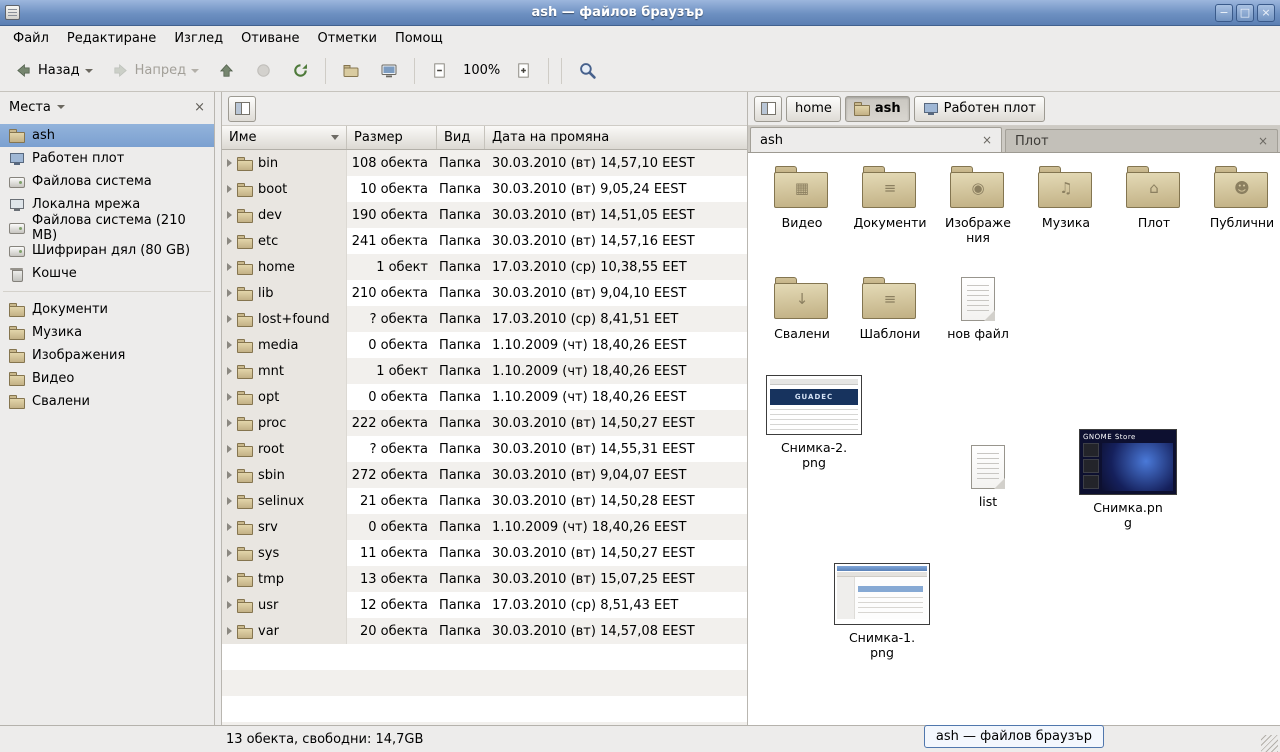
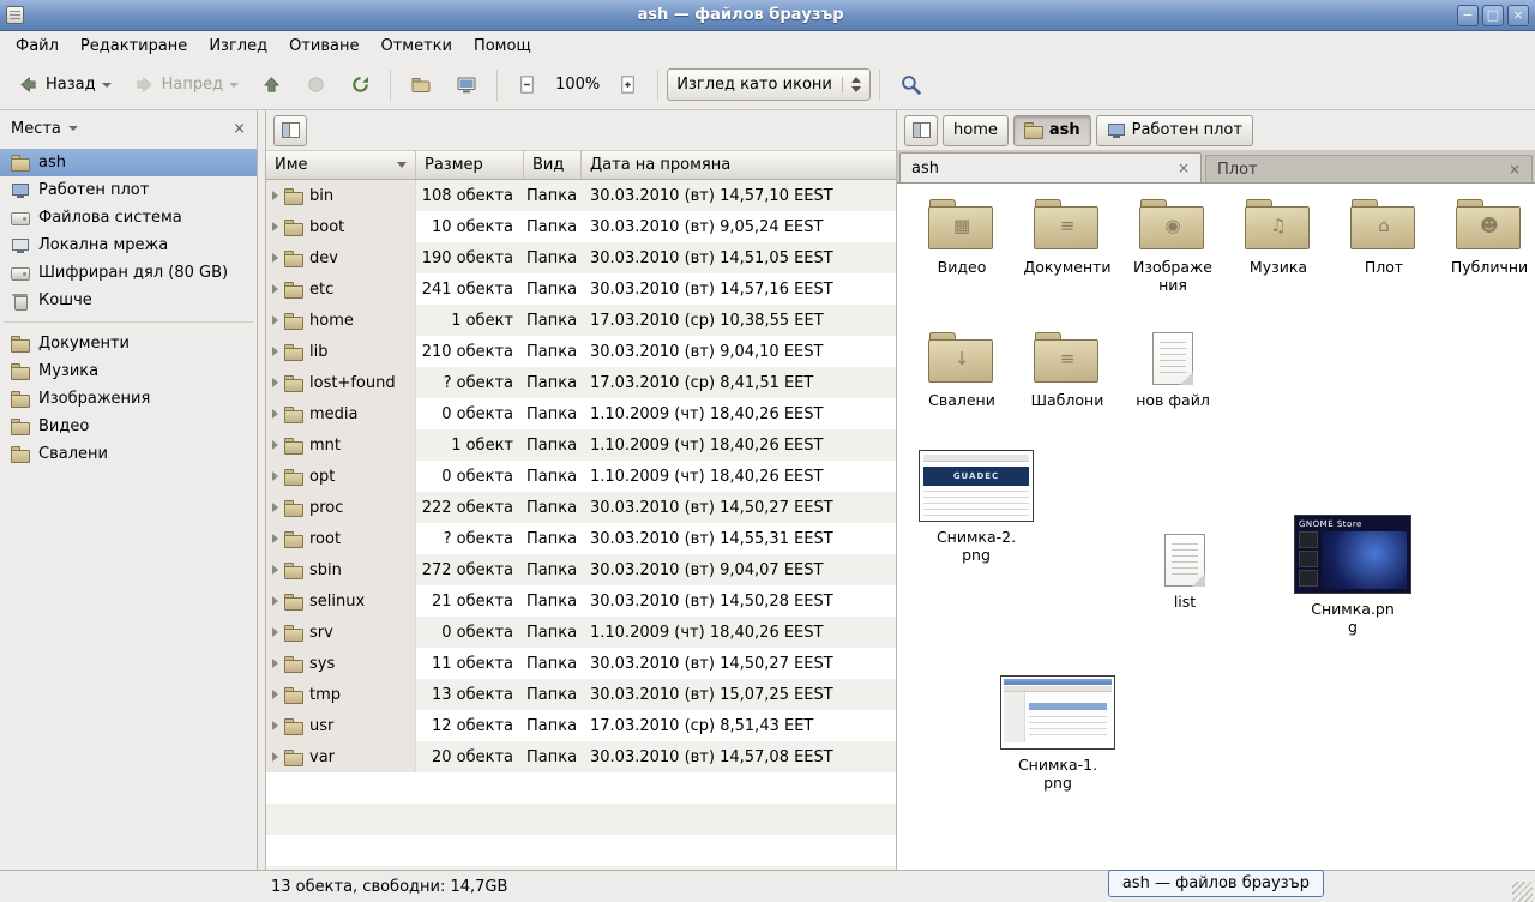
  ash — файлов браузър
  −
  □
  ×
  Файл
  Редактиране
  Изглед
  Отиване
  Отметки
  Помощ
  Назад
  Напред
  100%
+ Изглед като икони
  Места
  ×
  ash
  Работен плот
  Файлова система
  Локална мрежа
- Файлова система (210 MB)
  Шифриран дял (80 GB)
  Кошче
  Документи
  Музика
  Изображения
  Видео
  Свалени
  Име
  Размер
  Вид
  Дата на промяна
  bin
  108 обекта
  Папка
  30.03.2010 (вт) 14,57,10 EEST
  boot
  10 обекта
  Папка
  30.03.2010 (вт) 9,05,24 EEST
  dev
  190 обекта
  Папка
  30.03.2010 (вт) 14,51,05 EEST
  etc
  241 обекта
  Папка
  30.03.2010 (вт) 14,57,16 EEST
  home
  1 обект
  Папка
  17.03.2010 (ср) 10,38,55 EET
  lib
  210 обекта
  Папка
  30.03.2010 (вт) 9,04,10 EEST
  lost+found
  ? обекта
  Папка
  17.03.2010 (ср) 8,41,51 EET
  media
  0 обекта
  Папка
  1.10.2009 (чт) 18,40,26 EEST
  mnt
  1 обект
  Папка
  1.10.2009 (чт) 18,40,26 EEST
  opt
  0 обекта
  Папка
  1.10.2009 (чт) 18,40,26 EEST
  proc
  222 обекта
  Папка
  30.03.2010 (вт) 14,50,27 EEST
  root
  ? обекта
  Папка
  30.03.2010 (вт) 14,55,31 EEST
  sbin
  272 обекта
  Папка
  30.03.2010 (вт) 9,04,07 EEST
  selinux
  21 обекта
  Папка
  30.03.2010 (вт) 14,50,28 EEST
  srv
  0 обекта
  Папка
  1.10.2009 (чт) 18,40,26 EEST
  sys
  11 обекта
  Папка
  30.03.2010 (вт) 14,50,27 EEST
  tmp
  13 обекта
  Папка
  30.03.2010 (вт) 15,07,25 EEST
  usr
  12 обекта
  Папка
  17.03.2010 (ср) 8,51,43 EET
  var
  20 обекта
  Папка
  30.03.2010 (вт) 14,57,08 EEST
  home
  ash
  Работен плот
  ash
  ×
  Плот
  ×
  ▦
  Видео
  ≡
  Документи
  ◉
  Изображения
  ♫
  Музика
  ⌂
  Плот
  ☻
  Публични
  ↓
  Свалени
  ≡
  Шаблони
  нов файл
  GUADEC
  Снимка-2.png
  list
  GNOME Store
  Снимка.png
  Снимка-1.png
  13 обекта, свободни: 14,7GB
  ash — файлов браузър
